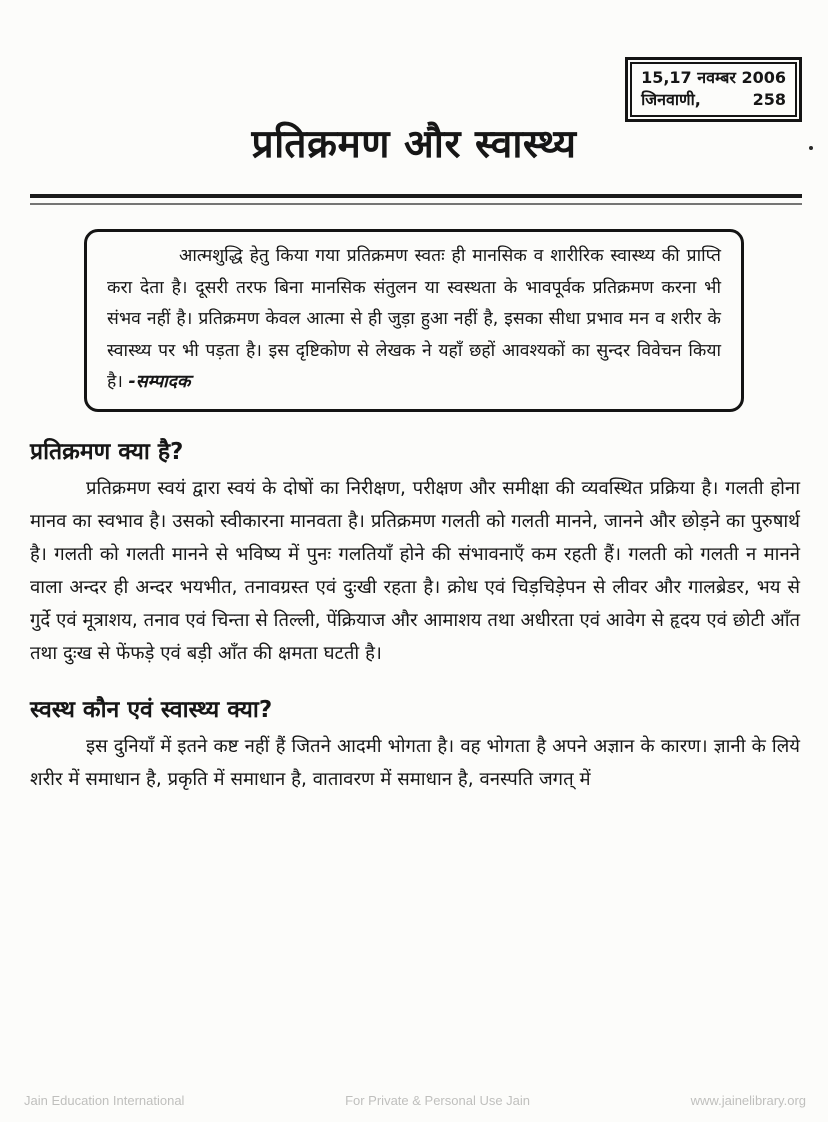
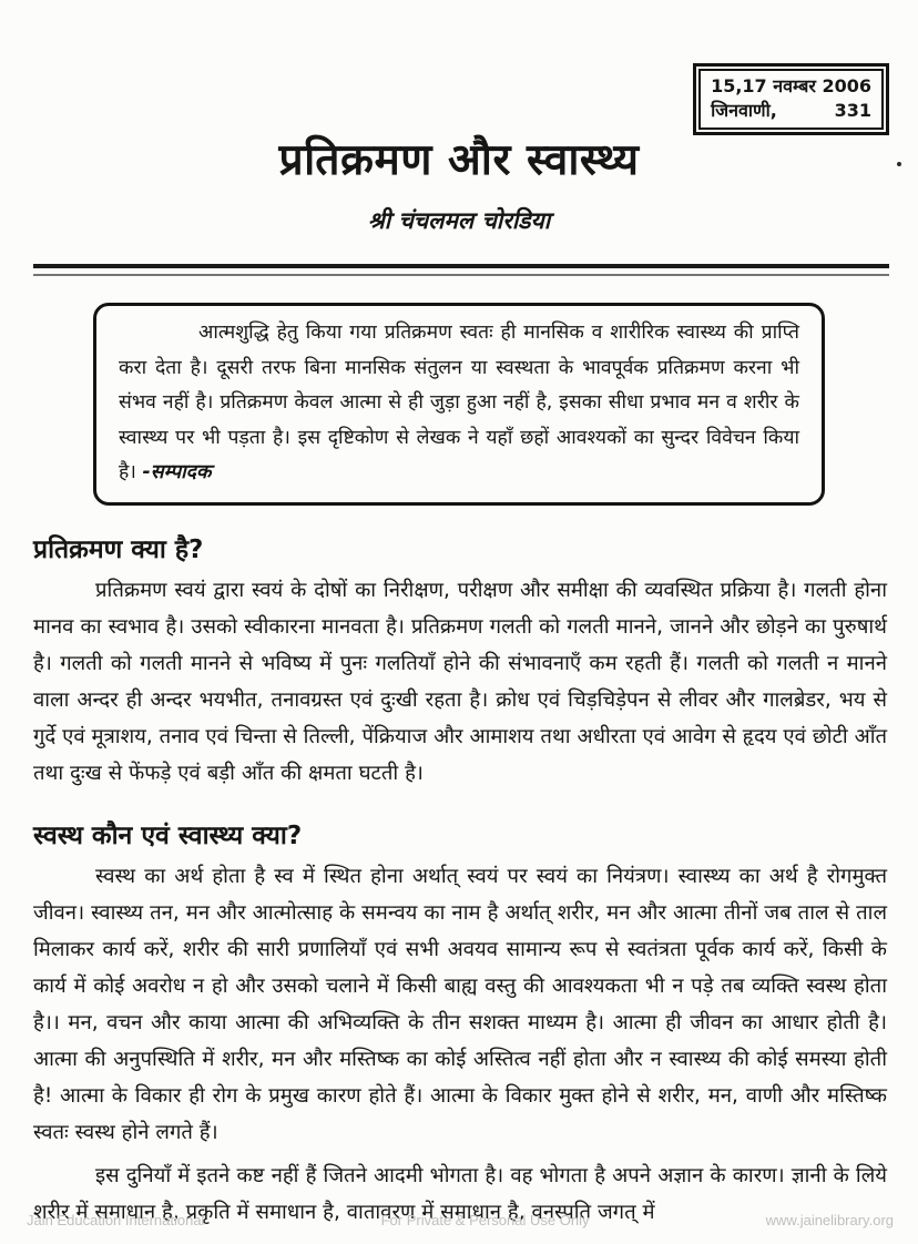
  15,17 नवम्बर 2006
  जिनवाणी,
- 258
+ 331
  प्रतिक्रमण और स्वास्थ्य
+ श्री चंचलमल चोरडिया
  आत्मशुद्धि हेतु किया गया प्रतिक्रमण स्वतः ही मानसिक व शारीरिक स्वास्थ्य की प्राप्ति करा देता है। दूसरी तरफ बिना मानसिक संतुलन या स्वस्थता के भावपूर्वक प्रतिक्रमण करना भी संभव नहीं है। प्रतिक्रमण केवल आत्मा से ही जुड़ा हुआ नहीं है, इसका सीधा प्रभाव मन व शरीर के स्वास्थ्य पर भी पड़ता है। इस दृष्टिकोण से लेखक ने यहाँ छहों आवश्यकों का सुन्दर विवेचन किया है। -सम्पादक
  प्रतिक्रमण क्या है?
  प्रतिक्रमण स्वयं द्वारा स्वयं के दोषों का निरीक्षण, परीक्षण और समीक्षा की व्यवस्थित प्रक्रिया है। गलती होना मानव का स्वभाव है। उसको स्वीकारना मानवता है। प्रतिक्रमण गलती को गलती मानने, जानने और छोड़ने का पुरुषार्थ है। गलती को गलती मानने से भविष्य में पुनः गलतियाँ होने की संभावनाएँ कम रहती हैं। गलती को गलती न मानने वाला अन्दर ही अन्दर भयभीत, तनावग्रस्त एवं दुःखी रहता है। क्रोध एवं चिड़चिड़ेपन से लीवर और गालब्रेडर, भय से गुर्दे एवं मूत्राशय, तनाव एवं चिन्ता से तिल्ली, पेंक्रियाज और आमाशय तथा अधीरता एवं आवेग से हृदय एवं छोटी आँत तथा दुःख से फेंफड़े एवं बड़ी आँत की क्षमता घटती है।
  स्वस्थ कौन एवं स्वास्थ्य क्या?
+ स्वस्थ का अर्थ होता है स्व में स्थित होना अर्थात् स्वयं पर स्वयं का नियंत्रण। स्वास्थ्य का अर्थ है रोगमुक्त जीवन। स्वास्थ्य तन, मन और आत्मोत्साह के समन्वय का नाम है अर्थात् शरीर, मन और आत्मा तीनों जब ताल से ताल मिलाकर कार्य करें, शरीर की सारी प्रणालियाँ एवं सभी अवयव सामान्य रूप से स्वतंत्रता पूर्वक कार्य करें, किसी के कार्य में कोई अवरोध न हो और उसको चलाने में किसी बाह्य वस्तु की आवश्यकता भी न पड़े तब व्यक्ति स्वस्थ होता है।। मन, वचन और काया आत्मा की अभिव्यक्ति के तीन सशक्त माध्यम है। आत्मा ही जीवन का आधार होती है। आत्मा की अनुपस्थिति में शरीर, मन और मस्तिष्क का कोई अस्तित्व नहीं होता और न स्वास्थ्य की कोई समस्या होती है! आत्मा के विकार ही रोग के प्रमुख कारण होते हैं। आत्मा के विकार मुक्त होने से शरीर, मन, वाणी और मस्तिष्क स्वतः स्वस्थ होने लगते हैं।
  इस दुनियाँ में इतने कष्ट नहीं हैं जितने आदमी भोगता है। वह भोगता है अपने अज्ञान के कारण। ज्ञानी के लिये शरीर में समाधान है, प्रकृति में समाधान है, वातावरण में समाधान है, वनस्पति जगत् में
  Jain Education International
- For Private & Personal Use Jain
+ For Private & Personal Use Only
  www.jainelibrary.org
